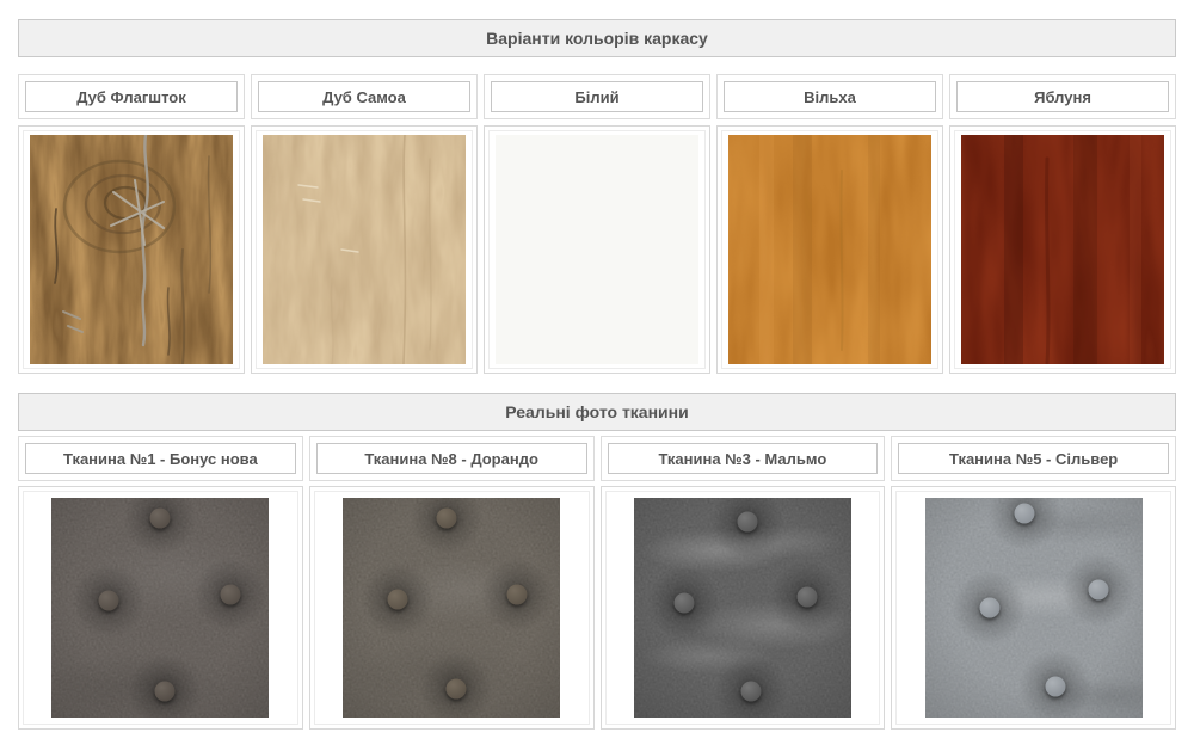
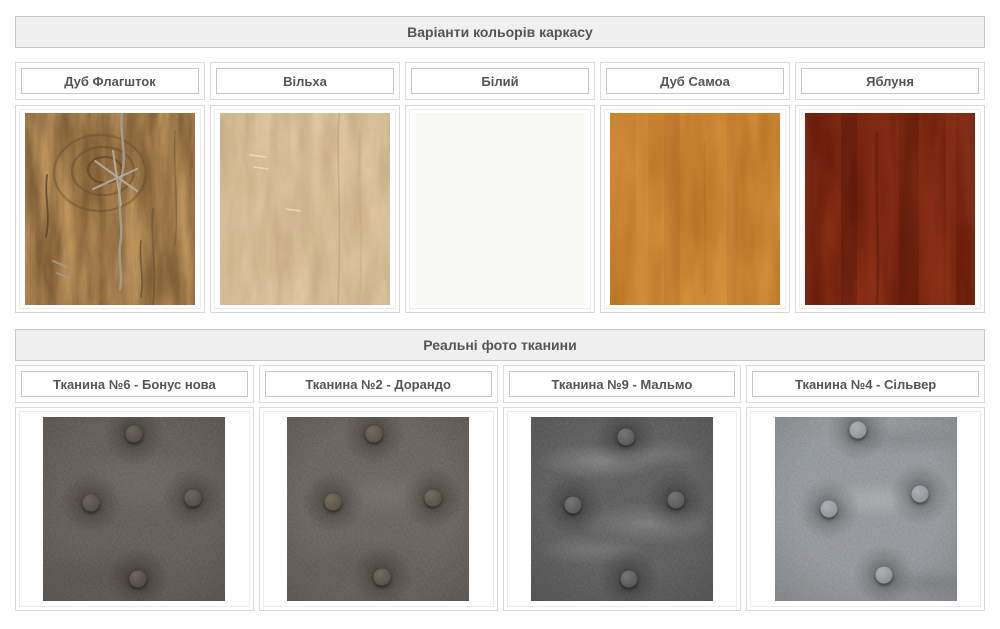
  Варіанти кольорів каркасу
  Дуб Флагшток
- Дуб Самоа
+ Вільха
  Білий
- Вільха
+ Дуб Самоа
  Яблуня
  Реальні фото тканини
- Тканина №1 - Бонус нова
+ Тканина №6 - Бонус нова
- Тканина №8 - Дорандо
+ Тканина №2 - Дорандо
- Тканина №3 - Мальмо
+ Тканина №9 - Мальмо
- Тканина №5 - Сільвер
+ Тканина №4 - Сільвер
